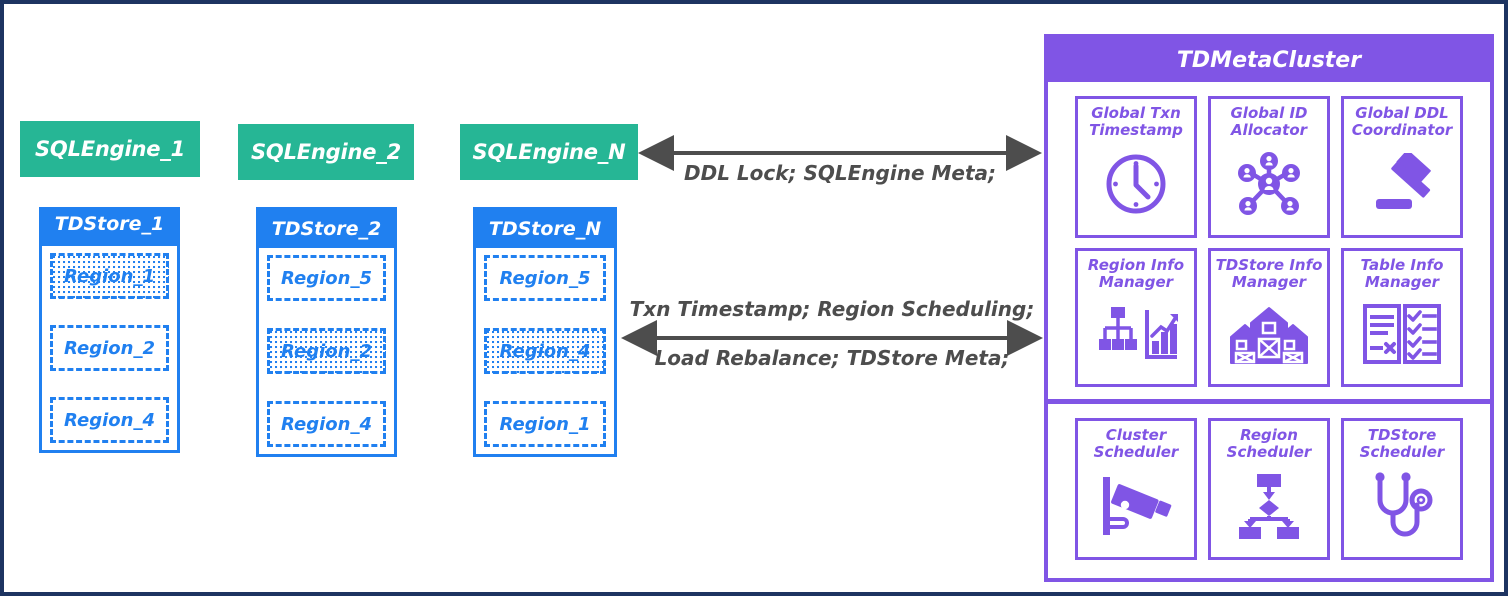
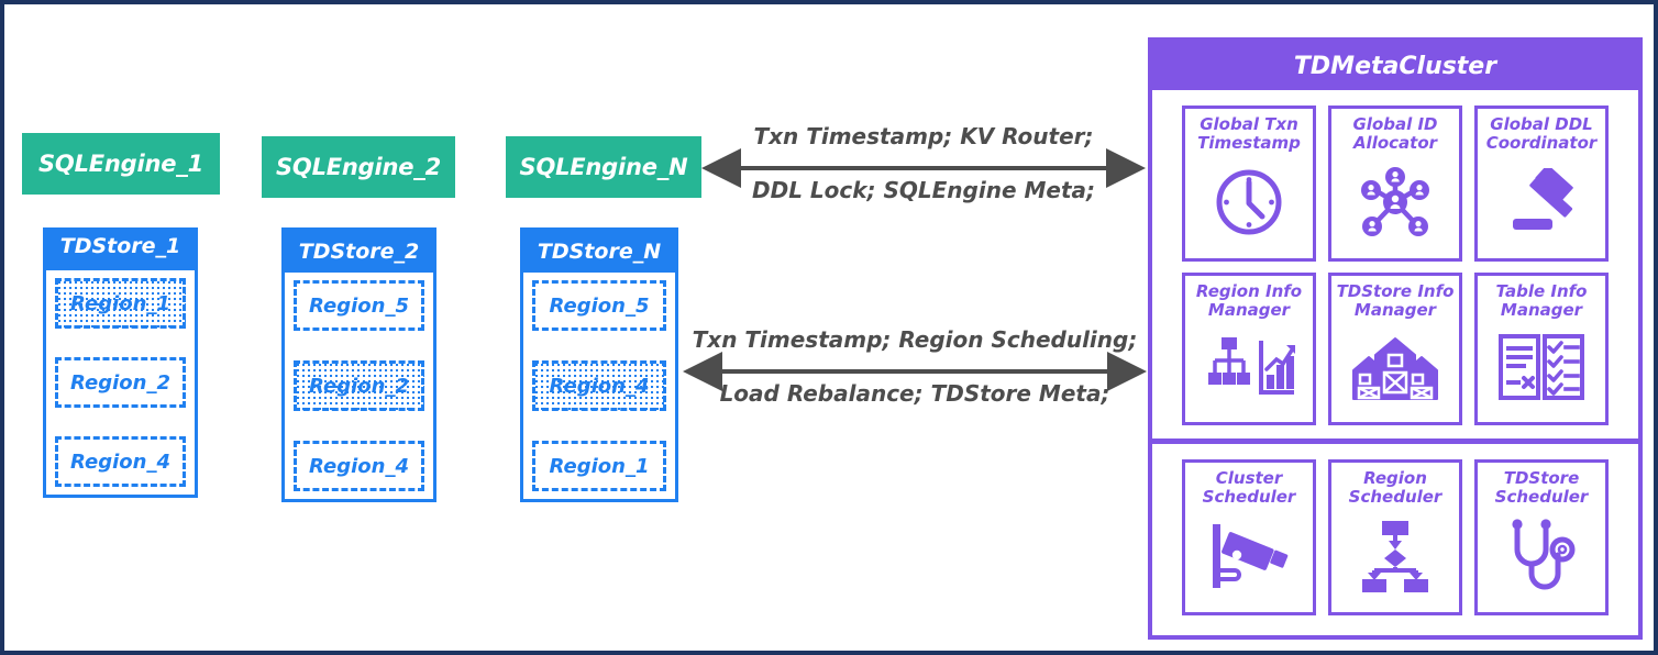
  SQLEngine_1
  SQLEngine_2
  SQLEngine_N
  TDStore_1
  Region_1
  Region_2
  Region_4
  TDStore_2
  Region_5
  Region_2
  Region_4
  TDStore_N
  Region_5
  Region_4
  Region_1
+ Txn Timestamp; KV Router;
  DDL Lock; SQLEngine Meta;
  Txn Timestamp; Region Scheduling;
  Load Rebalance; TDStore Meta;
  TDMetaCluster
  Global Txn
  Timestamp
  Global ID
  Allocator
  Global DDL
  Coordinator
  Region Info
  Manager
  TDStore Info
  Manager
  Table Info
  Manager
  Cluster
  Scheduler
  Region
  Scheduler
  TDStore
  Scheduler
